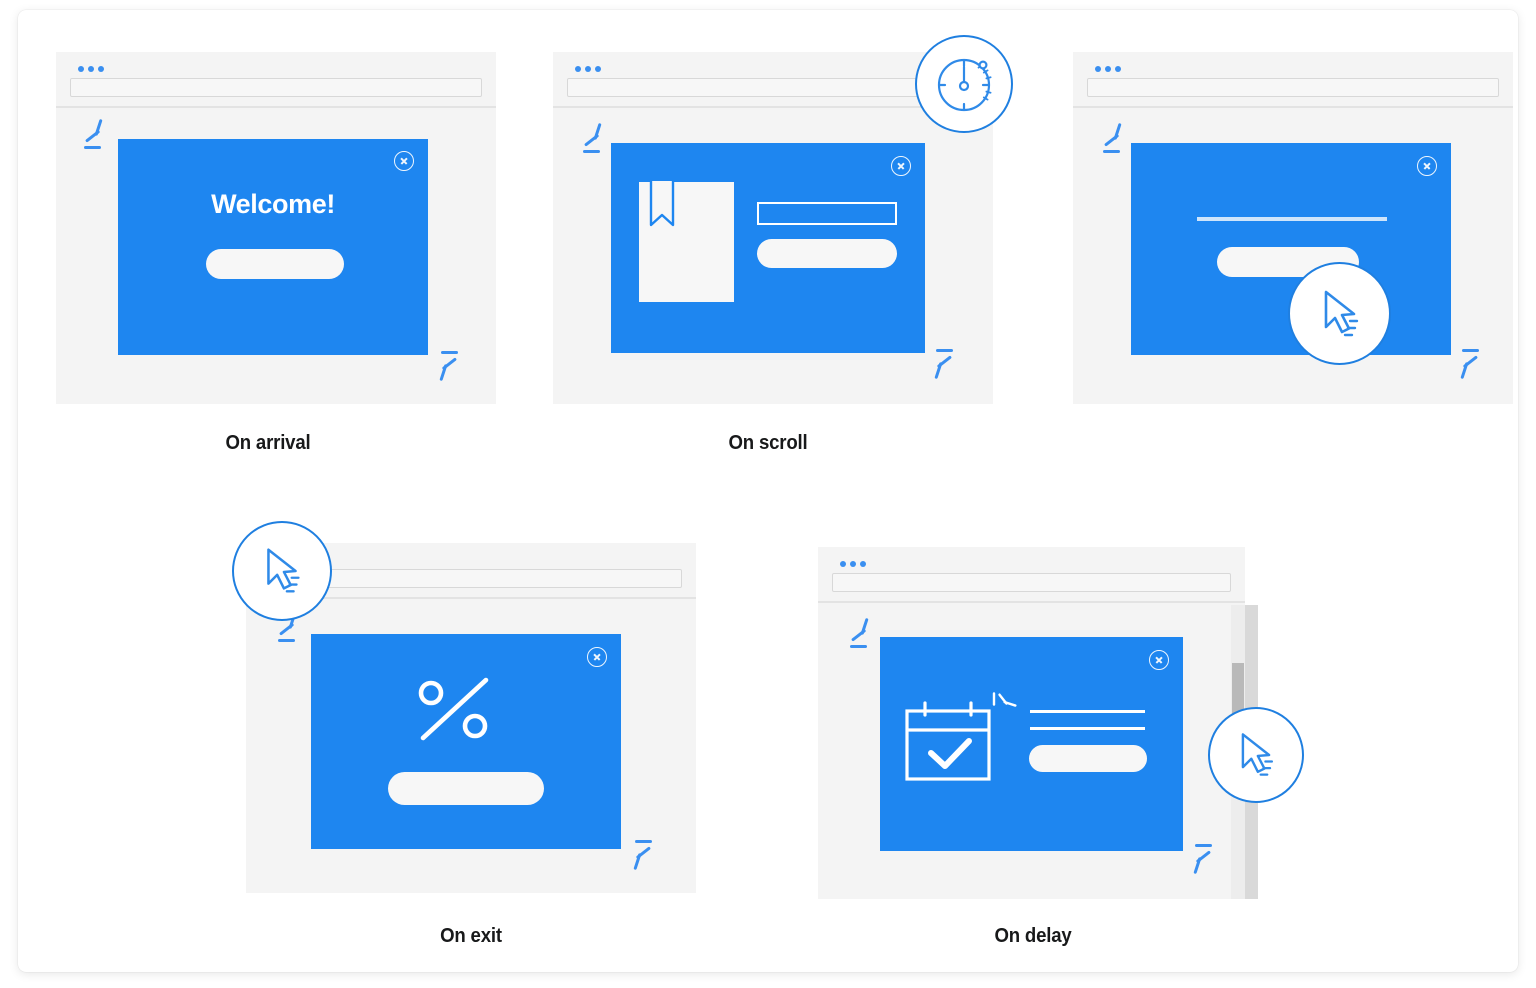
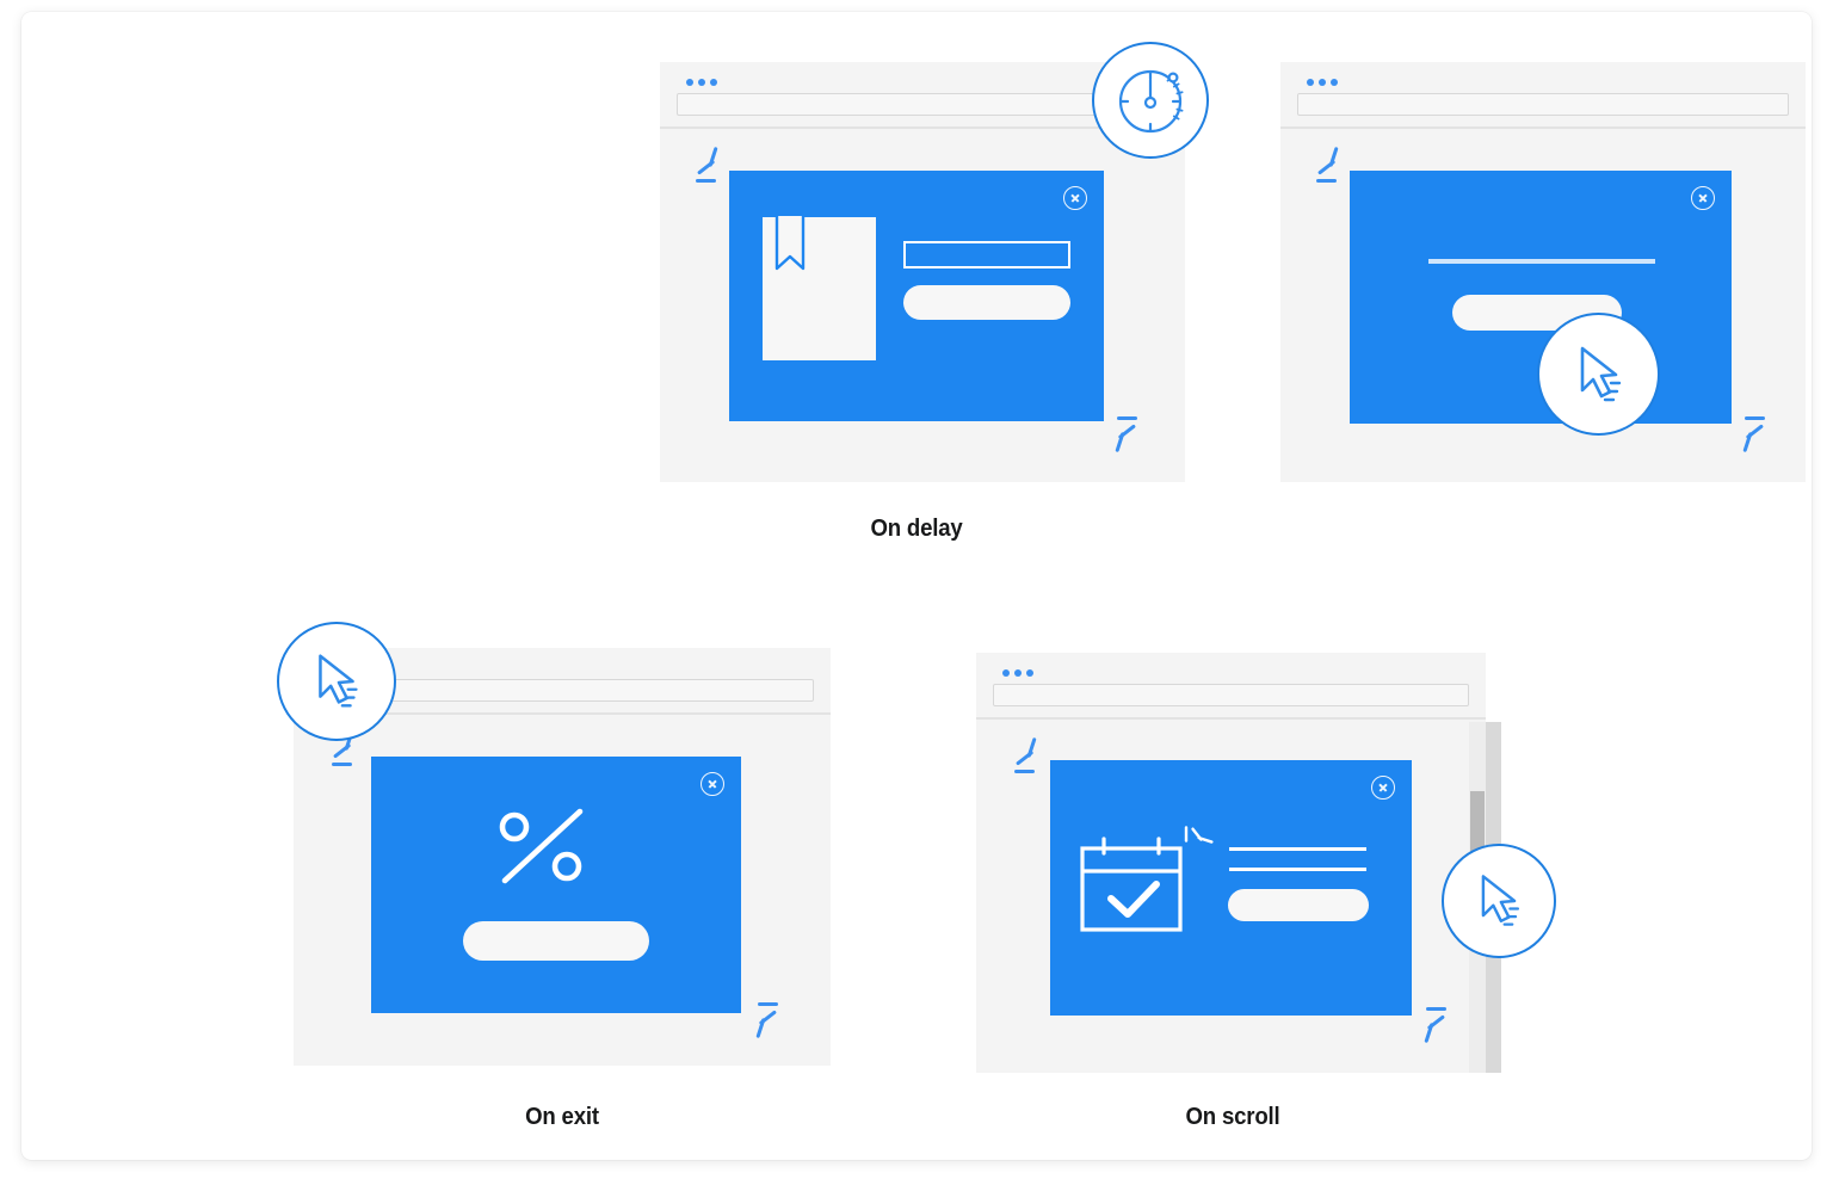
- Welcome!
- On arrival
- On scroll
+ On delay
  On exit
- On delay
+ On scroll
